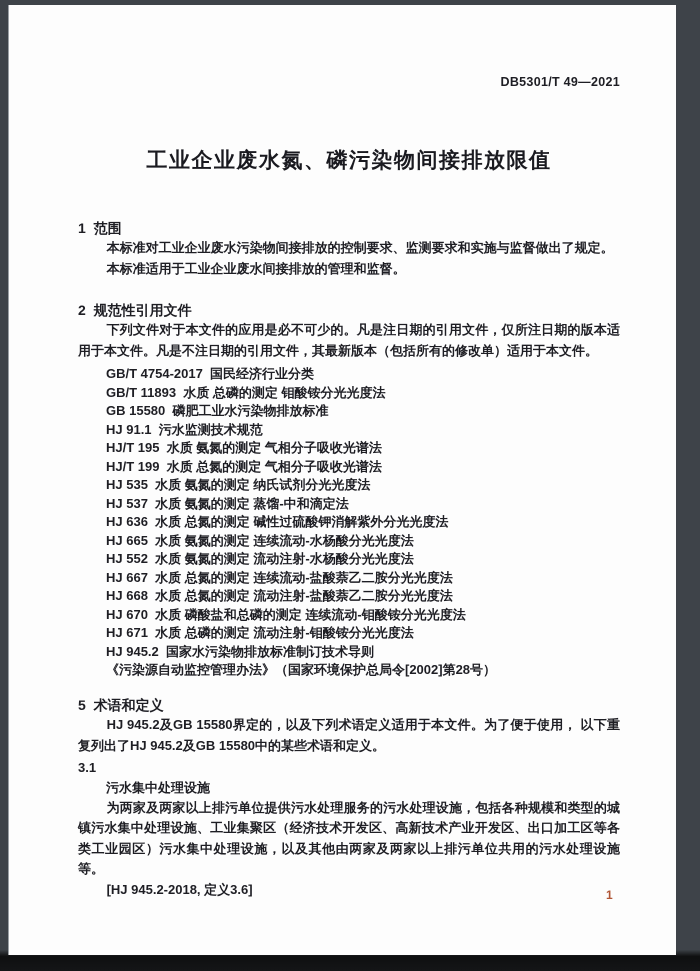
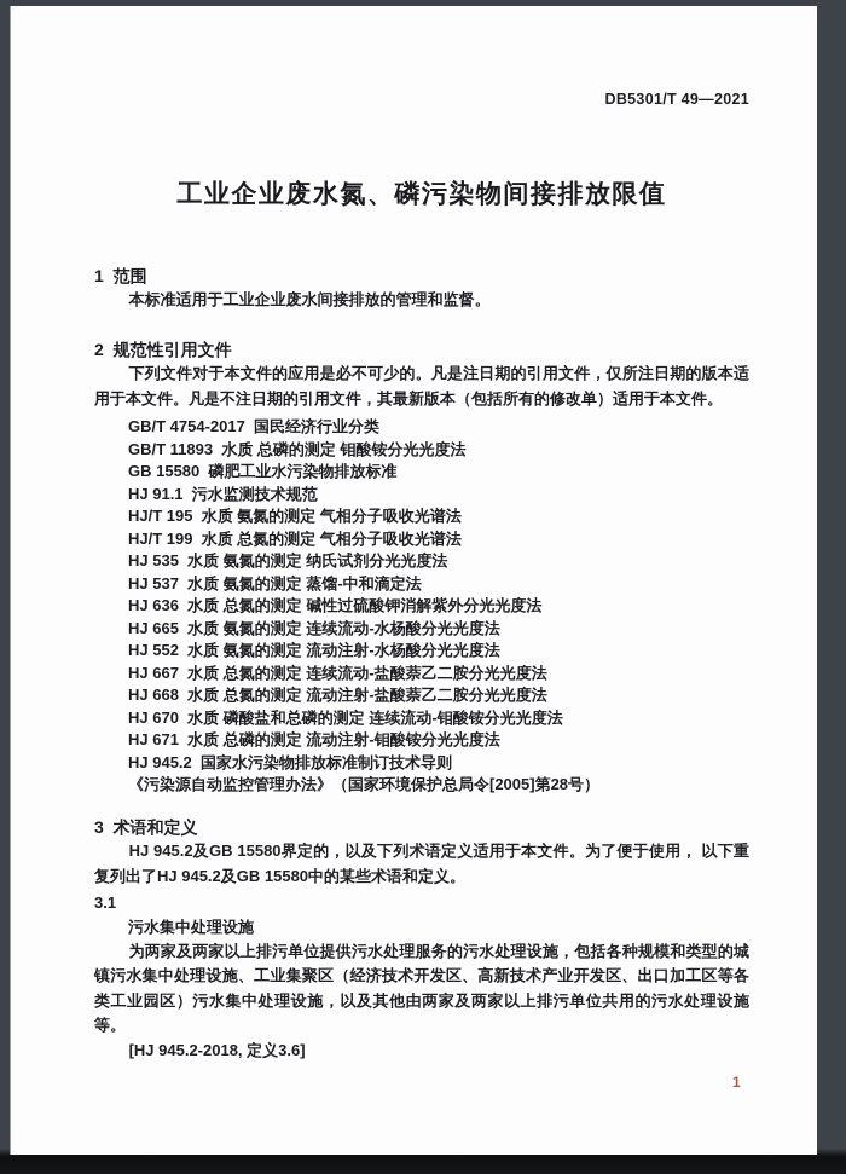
  DB5301/T 49—2021
  工业企业废水氮、磷污染物间接排放限值
  1 范围
- 本标准对工业企业废水污染物间接排放的控制要求、监测要求和实施与监督做出了规定。
  本标准适用于工业企业废水间接排放的管理和监督。
  2 规范性引用文件
  下列文件对于本文件的应用是必不可少的。凡是注日期的引用文件，仅所注日期的版本适用于本文件。凡是不注日期的引用文件，其最新版本（包括所有的修改单）适用于本文件。
  GB/T 4754-2017 国民经济行业分类
  GB/T 11893 水质 总磷的测定 钼酸铵分光光度法
  GB 15580 磷肥工业水污染物排放标准
  HJ 91.1 污水监测技术规范
  HJ/T 195 水质 氨氮的测定 气相分子吸收光谱法
  HJ/T 199 水质 总氮的测定 气相分子吸收光谱法
  HJ 535 水质 氨氮的测定 纳氏试剂分光光度法
  HJ 537 水质 氨氮的测定 蒸馏-中和滴定法
  HJ 636 水质 总氮的测定 碱性过硫酸钾消解紫外分光光度法
  HJ 665 水质 氨氮的测定 连续流动-水杨酸分光光度法
  HJ 552 水质 氨氮的测定 流动注射-水杨酸分光光度法
  HJ 667 水质 总氮的测定 连续流动-盐酸萘乙二胺分光光度法
  HJ 668 水质 总氮的测定 流动注射-盐酸萘乙二胺分光光度法
  HJ 670 水质 磷酸盐和总磷的测定 连续流动-钼酸铵分光光度法
  HJ 671 水质 总磷的测定 流动注射-钼酸铵分光光度法
  HJ 945.2 国家水污染物排放标准制订技术导则
- 《污染源自动监控管理办法》（国家环境保护总局令[2002]第28号）
+ 《污染源自动监控管理办法》（国家环境保护总局令[2005]第28号）
- 5 术语和定义
+ 3 术语和定义
  HJ 945.2及GB 15580界定的，以及下列术语定义适用于本文件。为了便于使用， 以下重复列出了HJ 945.2及GB 15580中的某些术语和定义。
  3.1
  污水集中处理设施
  为两家及两家以上排污单位提供污水处理服务的污水处理设施，包括各种规模和类型的城镇污水集中处理设施、工业集聚区（经济技术开发区、高新技术产业开发区、出口加工区等各类工业园区）污水集中处理设施，以及其他由两家及两家以上排污单位共用的污水处理设施等。
  [HJ 945.2-2018, 定义3.6]
  1
